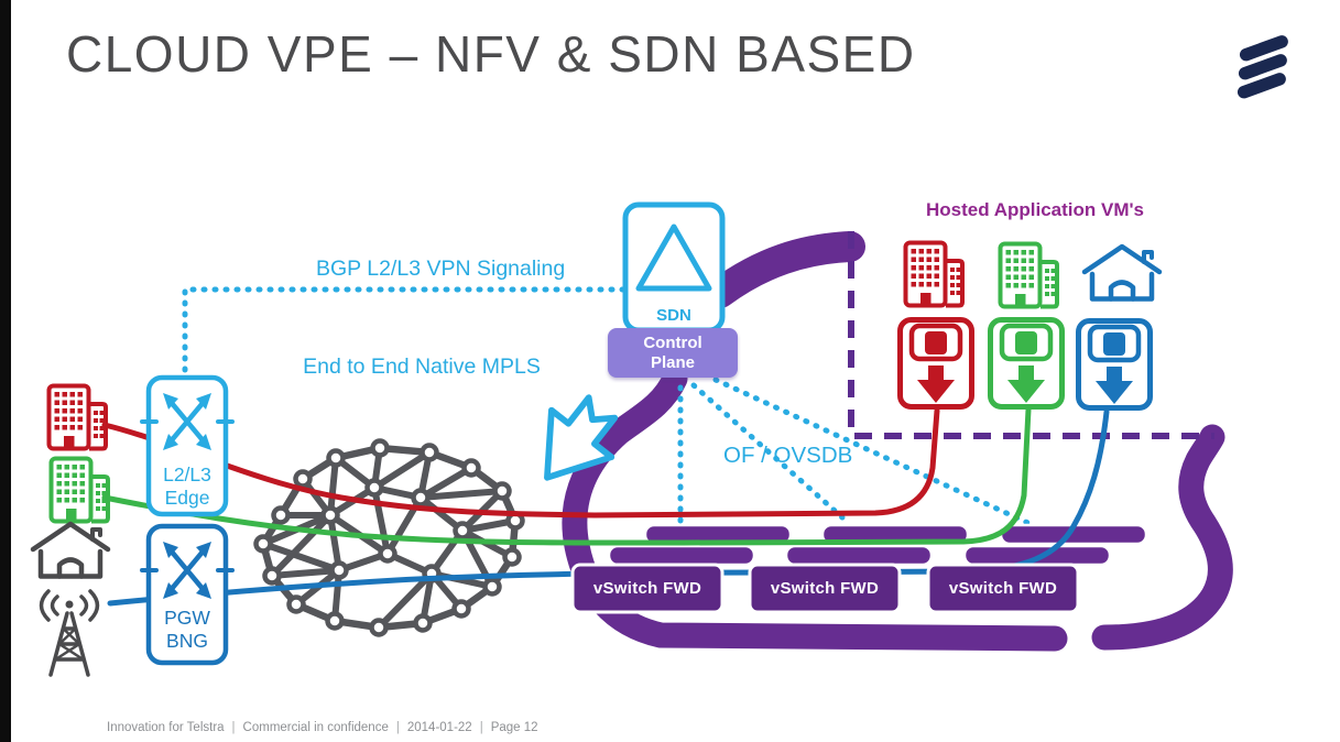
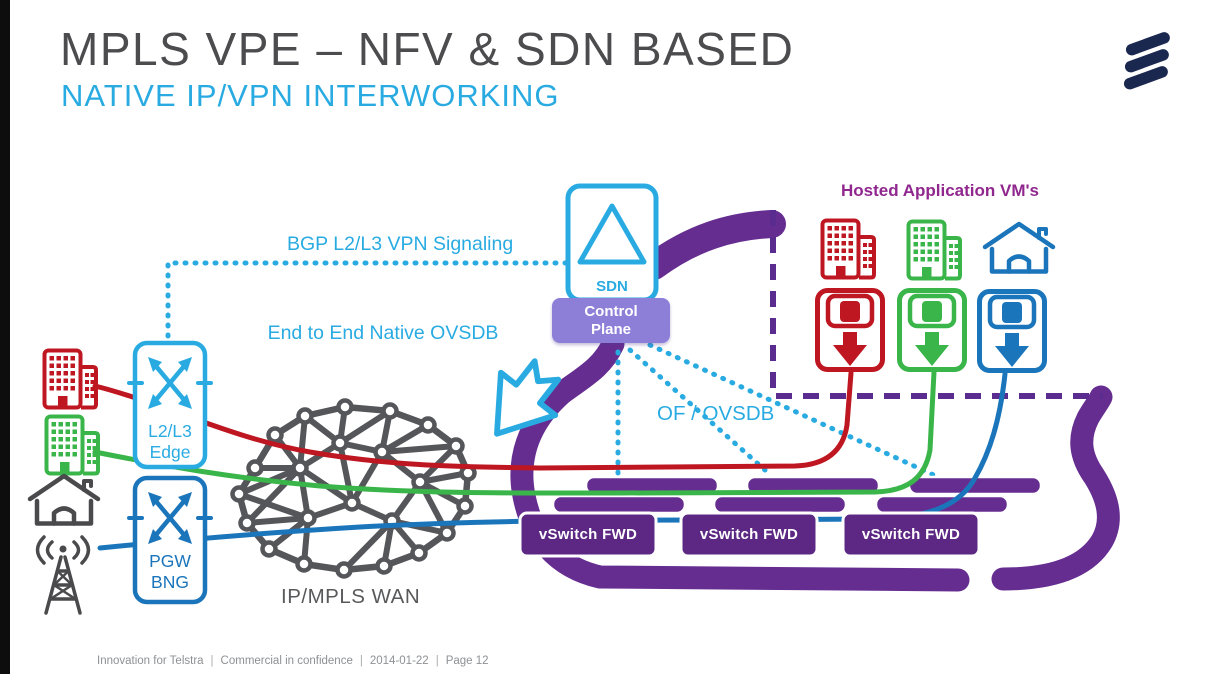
- CLOUD VPE – NFV & SDN BASED
+ MPLS VPE – NFV & SDN BASED
+ NATIVE IP/VPN INTERWORKING
  BGP L2/L3 VPN Signaling
- End to End Native MPLS
+ End to End Native OVSDB
  Hosted Application VM's
  OF / OVSDB
+ IP/MPLS WAN
  SDN
  Control
  Plane
  L2/L3
  Edge
  PGW
  BNG
  vSwitch FWD
  vSwitch FWD
  vSwitch FWD
  Innovation for Telstra | Commercial in confidence | 2014-01-22 | Page 12
